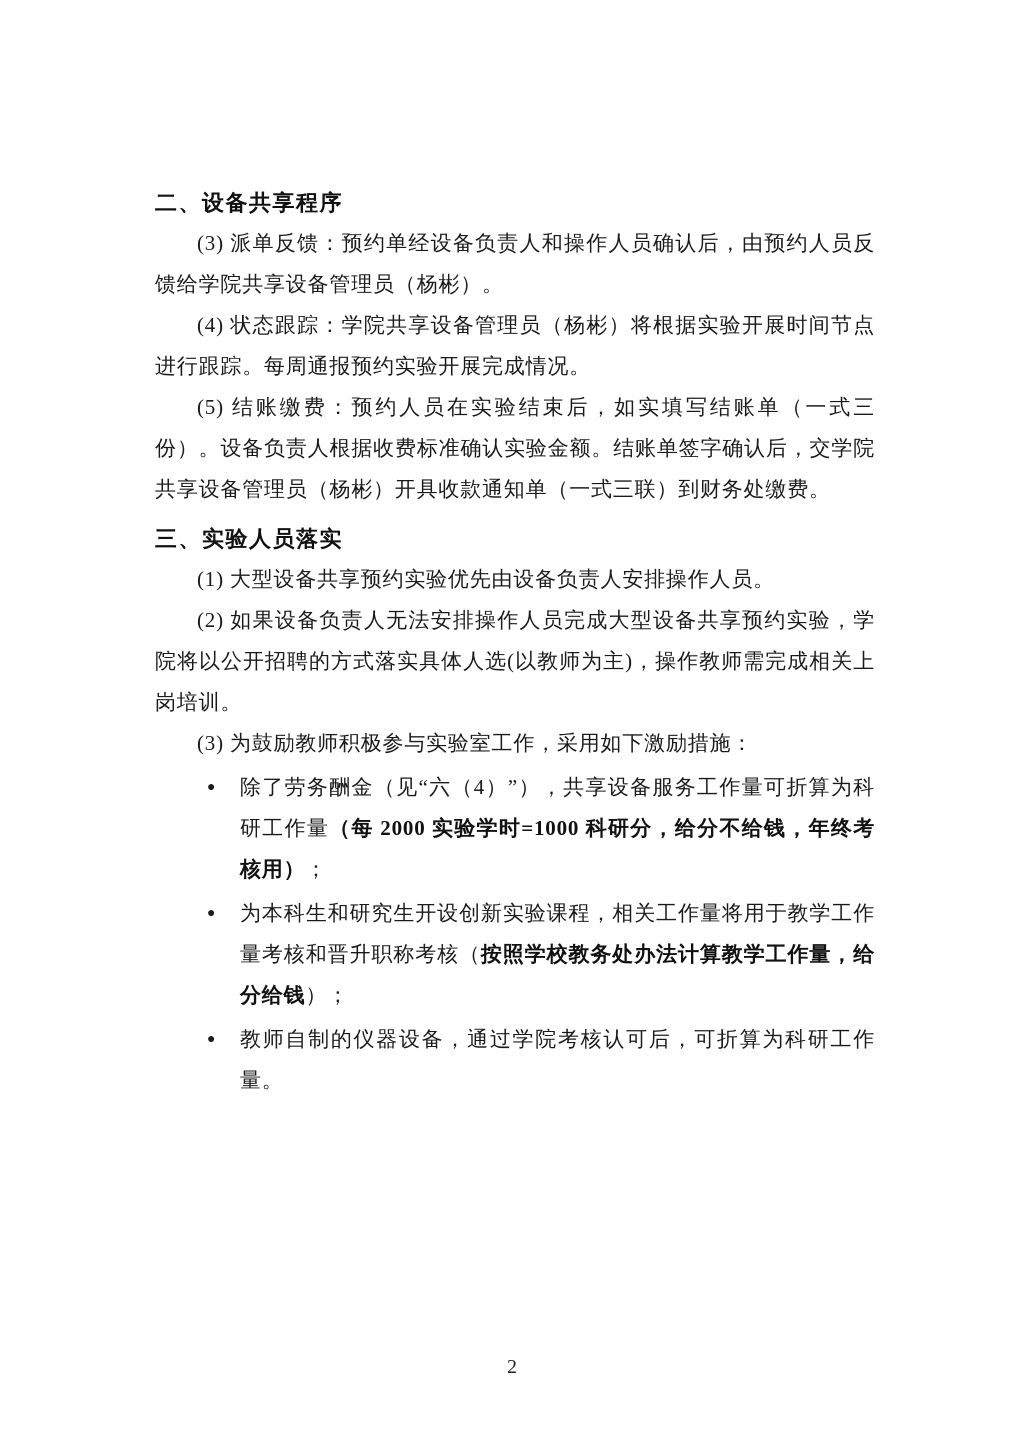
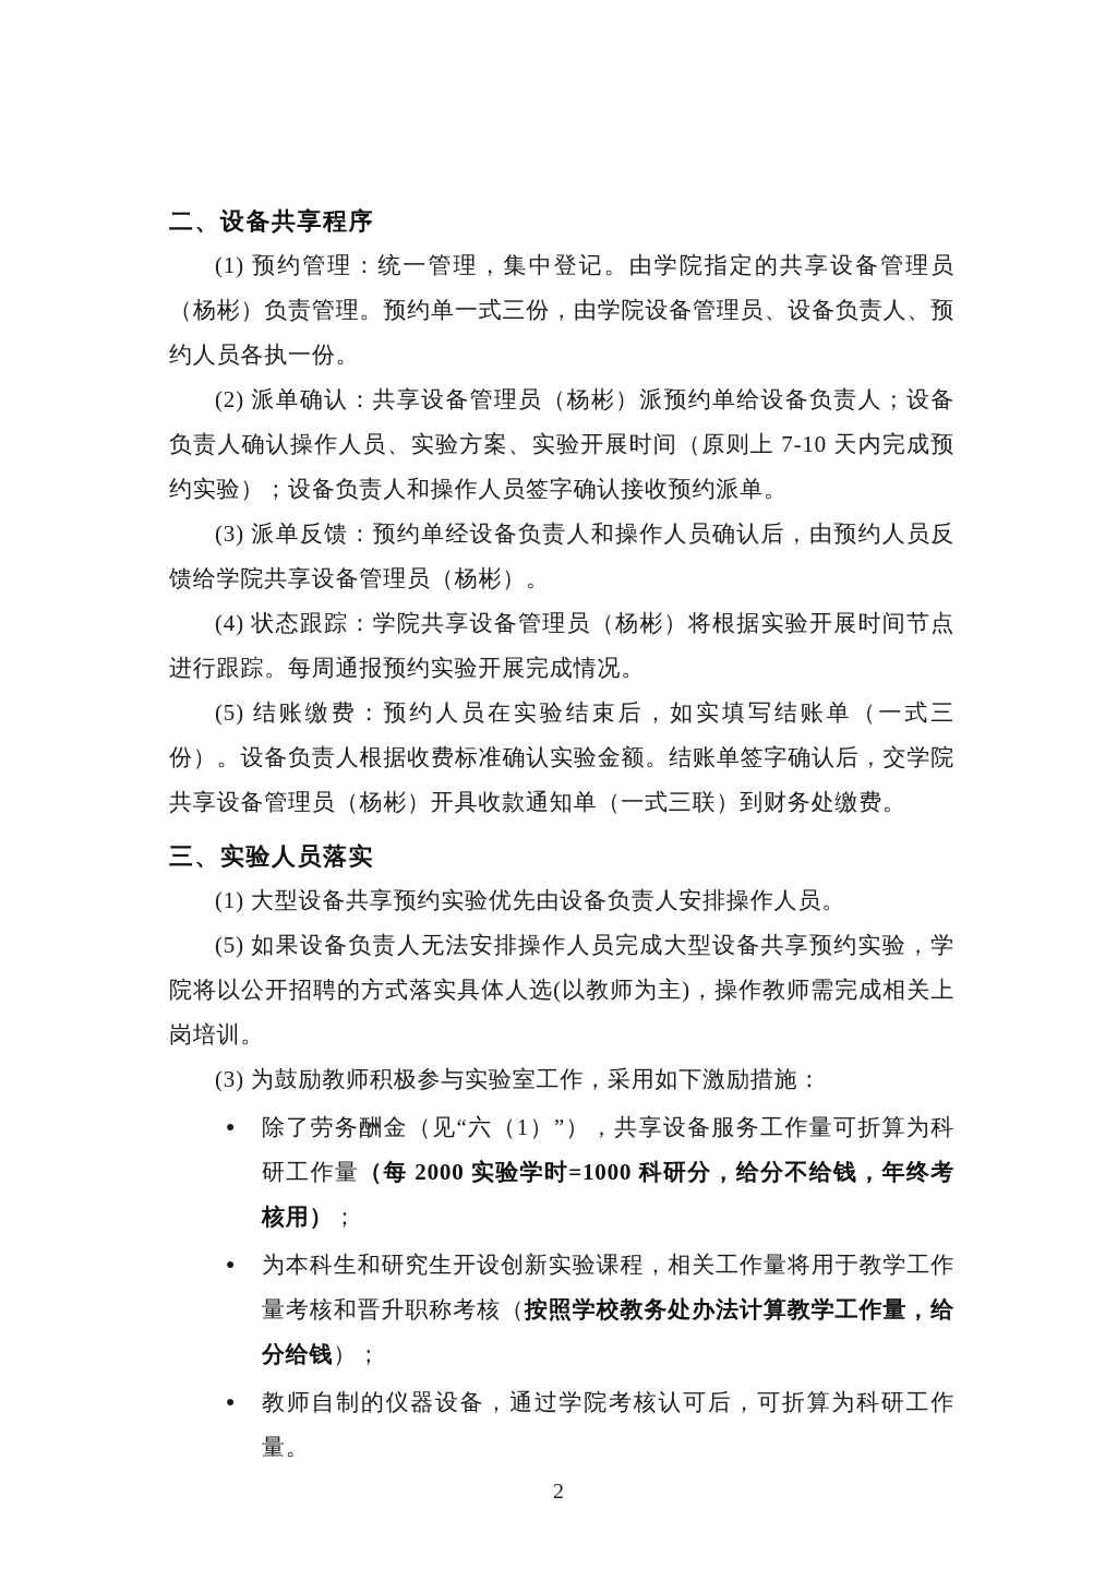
  二、设备共享程序
+ (1) 预约管理：统一管理，集中登记。由学院指定的共享设备管理员（杨彬）负责管理。预约单一式三份，由学院设备管理员、设备负责人、预约人员各执一份。
+ (2) 派单确认：共享设备管理员（杨彬）派预约单给设备负责人；设备负责人确认操作人员、实验方案、实验开展时间（原则上 7-10 天内完成预约实验）；设备负责人和操作人员签字确认接收预约派单。
  (3) 派单反馈：预约单经设备负责人和操作人员确认后，由预约人员反馈给学院共享设备管理员（杨彬）。
  (4) 状态跟踪：学院共享设备管理员（杨彬）将根据实验开展时间节点进行跟踪。每周通报预约实验开展完成情况。
  (5) 结账缴费：预约人员在实验结束后，如实填写结账单（一式三份）。设备负责人根据收费标准确认实验金额。结账单签字确认后，交学院共享设备管理员（杨彬）开具收款通知单（一式三联）到财务处缴费。
  三、实验人员落实
  (1) 大型设备共享预约实验优先由设备负责人安排操作人员。
- (2) 如果设备负责人无法安排操作人员完成大型设备共享预约实验，学院将以公开招聘的方式落实具体人选(以教师为主)，操作教师需完成相关上岗培训。
+ (5) 如果设备负责人无法安排操作人员完成大型设备共享预约实验，学院将以公开招聘的方式落实具体人选(以教师为主)，操作教师需完成相关上岗培训。
  (3) 为鼓励教师积极参与实验室工作，采用如下激励措施：
  ●
- 除了劳务酬金（见“六（4）”），共享设备服务工作量可折算为科研工作量（每 2000 实验学时=1000 科研分，给分不给钱，年终考核用）；
+ 除了劳务酬金（见“六（1）”），共享设备服务工作量可折算为科研工作量（每 2000 实验学时=1000 科研分，给分不给钱，年终考核用）；
  ●
  为本科生和研究生开设创新实验课程，相关工作量将用于教学工作量考核和晋升职称考核（按照学校教务处办法计算教学工作量，给分给钱）；
  ●
  教师自制的仪器设备，通过学院考核认可后，可折算为科研工作量。
  2
